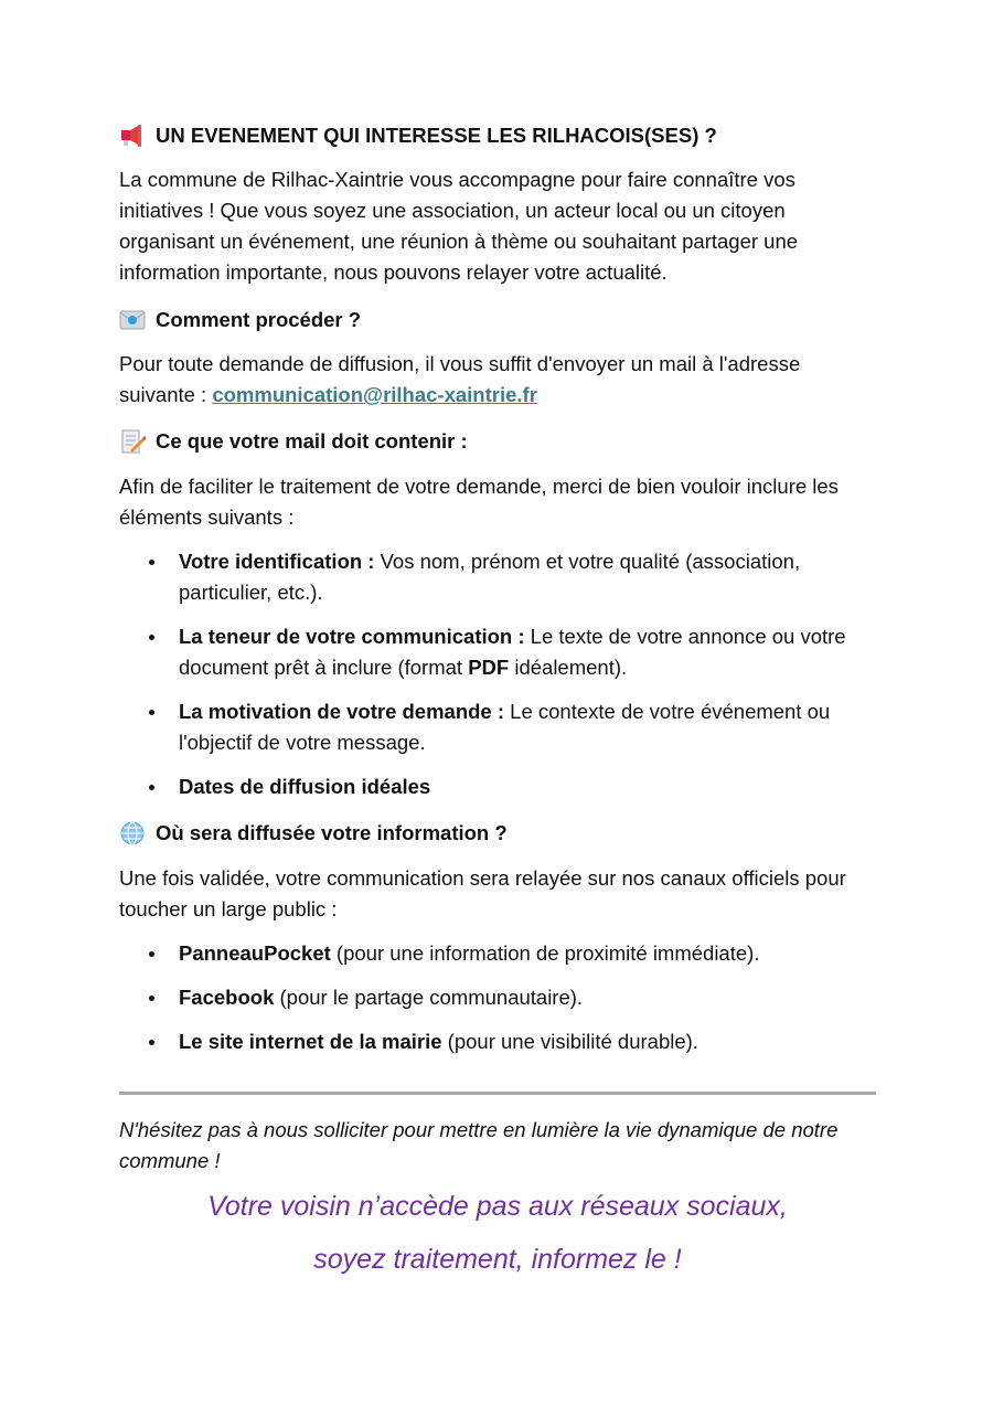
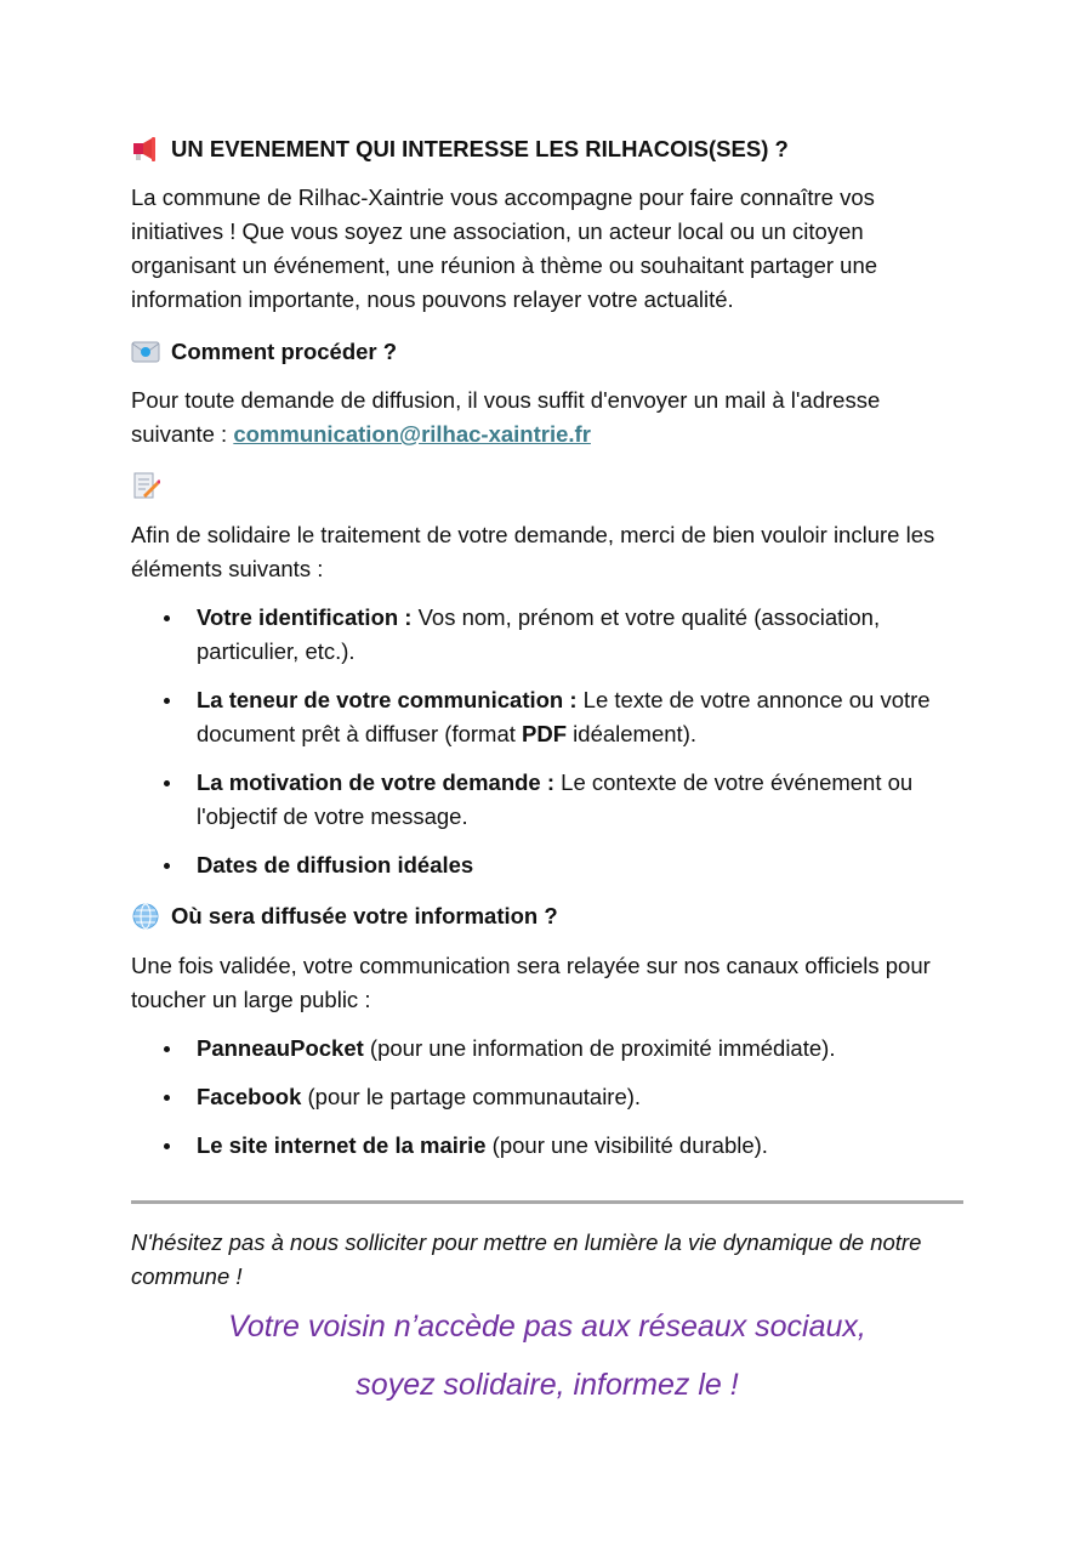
  UN EVENEMENT QUI INTERESSE LES RILHACOIS(SES) ?
  La commune de Rilhac-Xaintrie vous accompagne pour faire connaître vos initiatives ! Que vous soyez une association, un acteur local ou un citoyen organisant un événement, une réunion à thème ou souhaitant partager une information importante, nous pouvons relayer votre actualité.
  Comment procéder ?
  Pour toute demande de diffusion, il vous suffit d'envoyer un mail à l'adresse suivante : communication@rilhac-xaintrie.fr
- Ce que votre mail doit contenir :
- Afin de faciliter le traitement de votre demande, merci de bien vouloir inclure les éléments suivants :
+ Afin de solidaire le traitement de votre demande, merci de bien vouloir inclure les éléments suivants :
  Votre identification : Vos nom, prénom et votre qualité (association, particulier, etc.).
- La teneur de votre communication : Le texte de votre annonce ou votre document prêt à inclure (format PDF idéalement).
+ La teneur de votre communication : Le texte de votre annonce ou votre document prêt à diffuser (format PDF idéalement).
  La motivation de votre demande : Le contexte de votre événement ou l'objectif de votre message.
  Dates de diffusion idéales
  Où sera diffusée votre information ?
  Une fois validée, votre communication sera relayée sur nos canaux officiels pour toucher un large public :
  PanneauPocket (pour une information de proximité immédiate).
  Facebook (pour le partage communautaire).
  Le site internet de la mairie (pour une visibilité durable).
  N'hésitez pas à nous solliciter pour mettre en lumière la vie dynamique de notre commune !
  Votre voisin n’accède pas aux réseaux sociaux,
- soyez traitement, informez le !
+ soyez solidaire, informez le !
